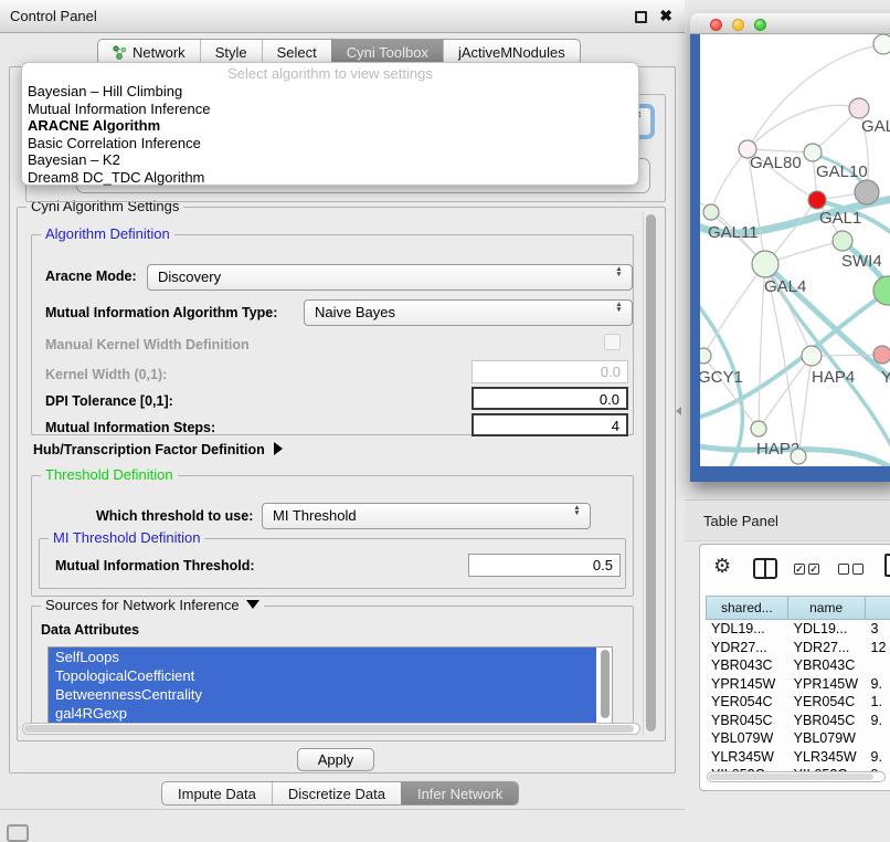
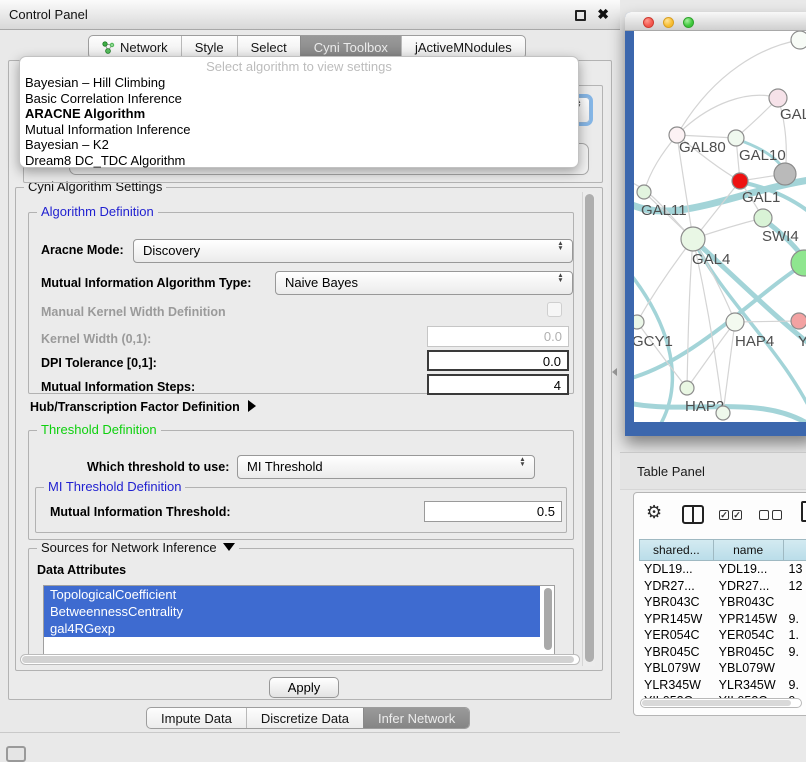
  Control Panel
  ✖
  Network
  Style
  Select
  Cyni Toolbox
  jActiveMNodules
  Select algorithm to view settings
  Bayesian – Hill Climbing
- Mutual Information Inference
+ Basic Correlation Inference
  ARACNE Algorithm
- Basic Correlation Inference
+ Mutual Information Inference
  Bayesian – K2
  Dream8 DC_TDC Algorithm
  Cyni Algorithm Settings
  Algorithm Definition
  Aracne Mode:
  Discovery
  Mutual Information Algorithm Type:
  Naive Bayes
  Manual Kernel Width Definition
  Kernel Width (0,1):
  0.0
  DPI Tolerance [0,1]:
  0.0
  Mutual Information Steps:
  4
  Hub/Transcription Factor Definition
  Threshold Definition
  Which threshold to use:
  MI Threshold
  MI Threshold Definition
  Mutual Information Threshold:
  0.5
  Sources for Network Inference
  Data Attributes
- SelfLoops
  TopologicalCoefficient
  BetweennessCentrality
  gal4RGexp
  Apply
  Impute Data
  Discretize Data
  Infer Network
  GAL80
  GAL10
  GAL1
  GAL11
  SWI4
  GAL4
  GCY1
  HAP4
  Y
  HAP
  Table Panel
  ⚙
  ✓
  ✓
  shared...
  name
  YDL19...
  YDL19...
- 3
+ 13
  YDR27...
  YDR27...
  12
  YBR043C
  YBR043C
  YPR145W
  YPR145W
  9.
  YER054C
  YER054C
  1.
  YBR045C
  YBR045C
  9.
  YBL079W
  YBL079W
  YLR345W
  YLR345W
  9.
